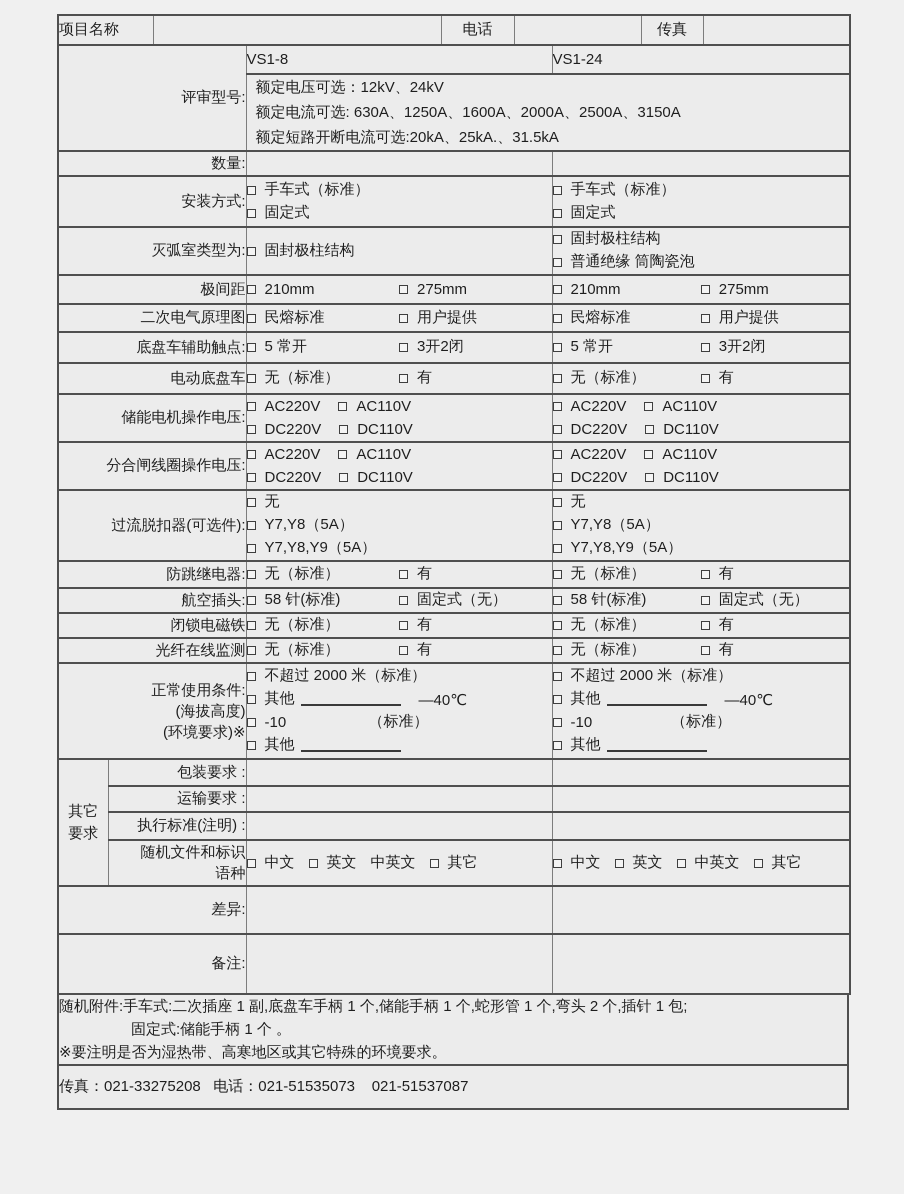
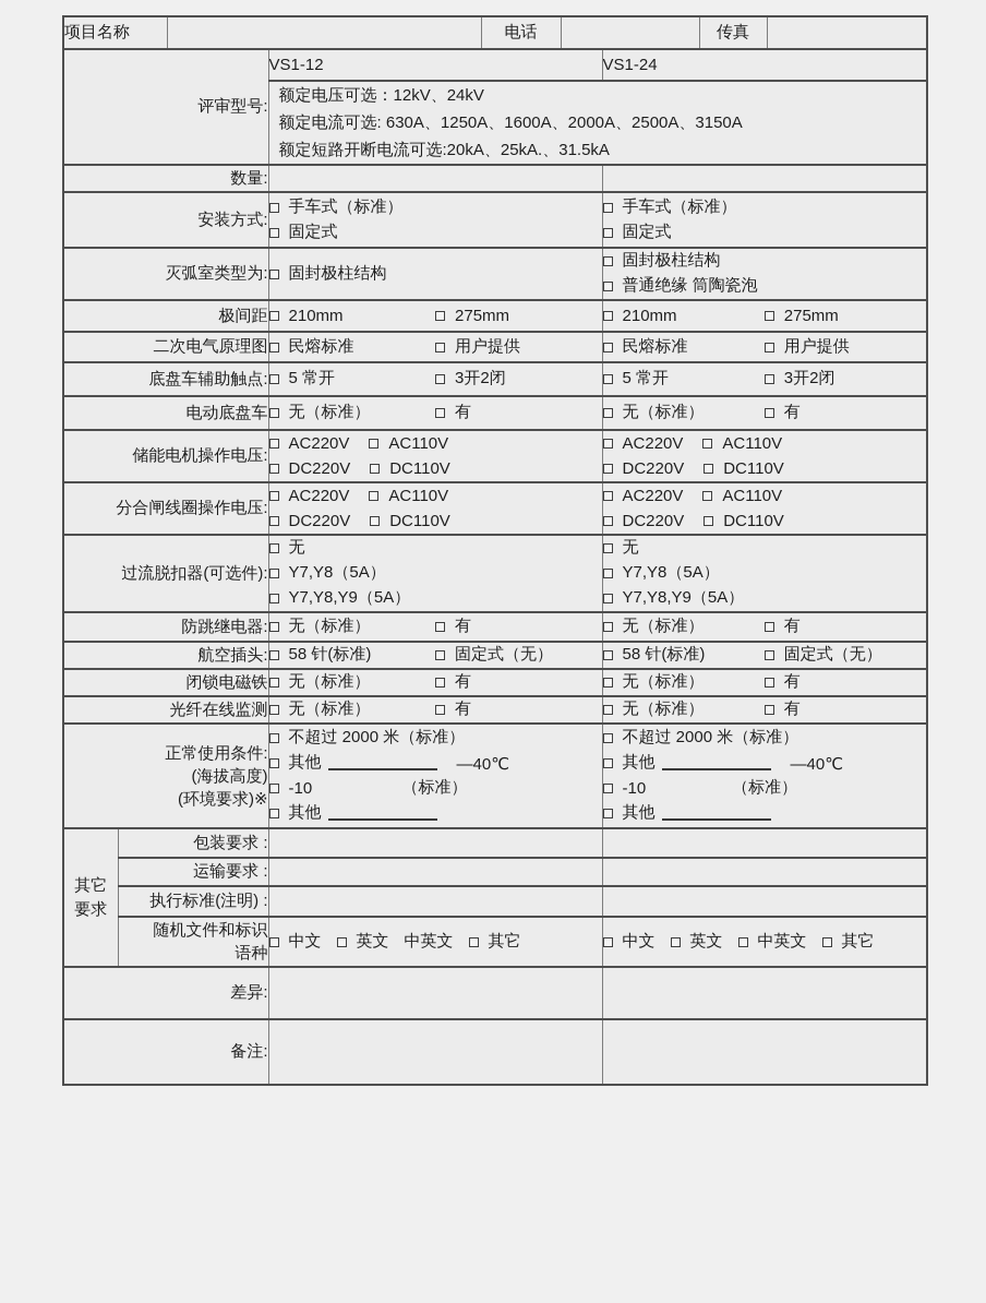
  项目名称		电话		传真
- 评审型号:	VS1-8	VS1-24
+ 评审型号:	VS1-12	VS1-24
  额定电压可选：12kV、24kV 额定电流可选: 630A、1250A、1600A、2000A、2500A、3150A 额定短路开断电流可选:20kA、25kA.、31.5kA
  数量:
  安装方式:	手车式（标准） 固定式	手车式（标准） 固定式
  灭弧室类型为:	固封极柱结构	固封极柱结构 普通绝缘 筒陶瓷泡
  极间距	210mm 275mm	210mm 275mm
  二次电气原理图	民熔标准 用户提供	民熔标准 用户提供
  底盘车辅助触点:	5 常开 3开2闭	5 常开 3开2闭
  电动底盘车	无（标准） 有	无（标准） 有
  储能电机操作电压:	AC220V AC110V DC220V DC110V	AC220V AC110V DC220V DC110V
  分合闸线圈操作电压:	AC220V AC110V DC220V DC110V	AC220V AC110V DC220V DC110V
  过流脱扣器(可选件):	无 Y7,Y8（5A） Y7,Y8,Y9（5A）	无 Y7,Y8（5A） Y7,Y8,Y9（5A）
  防跳继电器:	无（标准） 有	无（标准） 有
  航空插头:	58 针(标准) 固定式（无）	58 针(标准) 固定式（无）
  闭锁电磁铁	无（标准） 有	无（标准） 有
  光纤在线监测	无（标准） 有	无（标准） 有
  正常使用条件: (海拔高度) (环境要求)※	不超过 2000 米（标准） 其他 —40℃ -10 （标准） 其他	不超过 2000 米（标准） 其他 —40℃ -10 （标准） 其他
  其它 要求	包装要求 :
  运输要求 :
  执行标准(注明) :
  随机文件和标识 语种	中文 英文 中英文 其它	中文 英文 中英文 其它
  差异:
  备注:
- 随机附件:手车式:二次插座 1 副,底盘车手柄 1 个,储能手柄 1 个,蛇形管 1 个,弯头 2 个,插针 1 包; 固定式:储能手柄 1 个 。 ※要注明是否为湿热带、高寒地区或其它特殊的环境要求。
- 传真：021-33275208 电话：021-51535073 021-51537087
